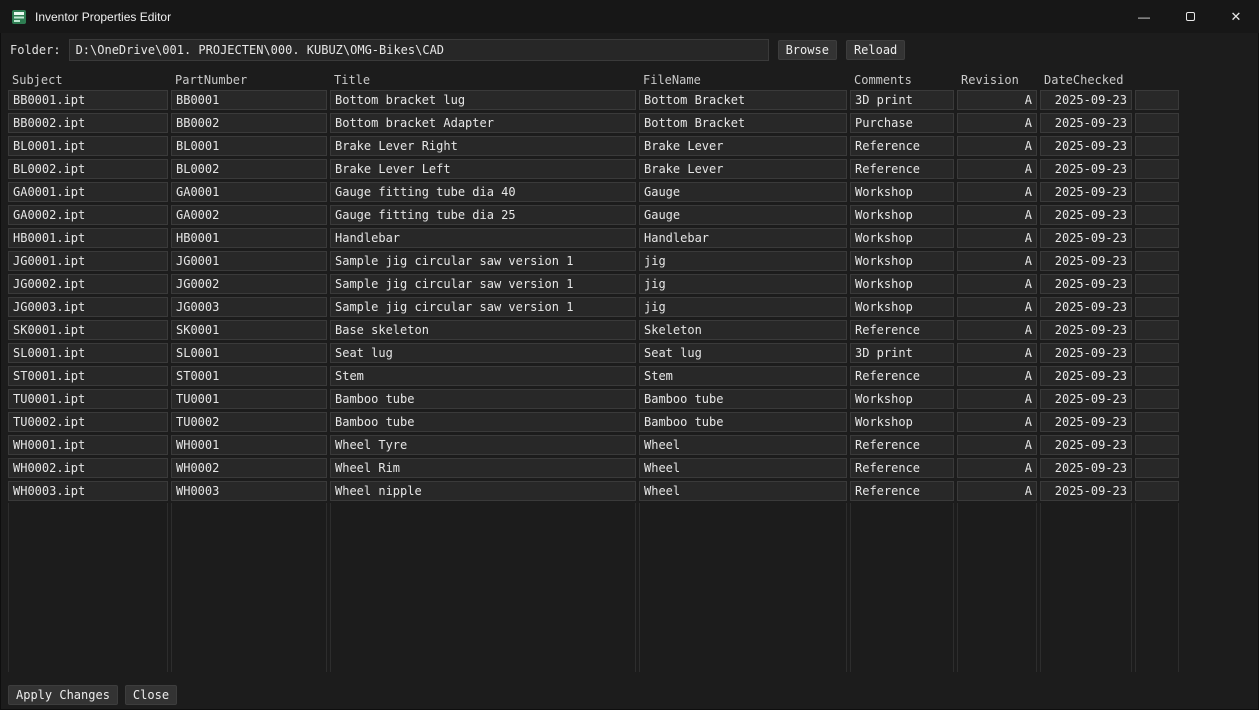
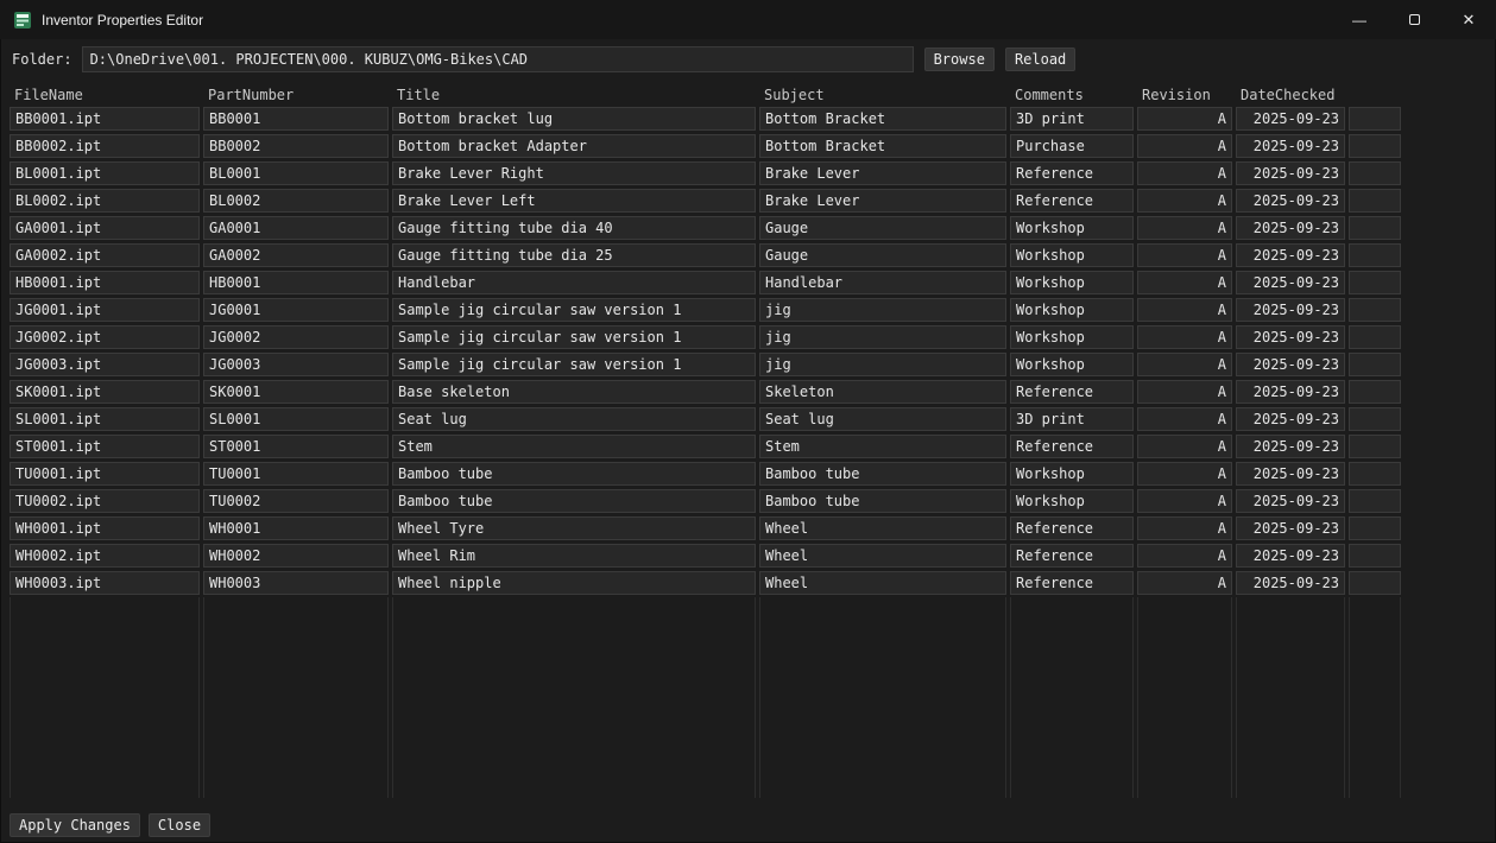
  Inventor Properties Editor
  —
  ✕
  Folder:
  D:\OneDrive\001. PROJECTEN\000. KUBUZ\OMG-Bikes\CAD
  Browse
  Reload
- Subject
+ FileName
  PartNumber
  Title
- FileName
+ Subject
  Comments
  Revision
  DateChecked
  BB0001.ipt
  BB0001
  Bottom bracket lug
  Bottom Bracket
  3D print
  A
  2025-09-23
  BB0002.ipt
  BB0002
  Bottom bracket Adapter
  Bottom Bracket
  Purchase
  A
  2025-09-23
  BL0001.ipt
  BL0001
  Brake Lever Right
  Brake Lever
  Reference
  A
  2025-09-23
  BL0002.ipt
  BL0002
  Brake Lever Left
  Brake Lever
  Reference
  A
  2025-09-23
  GA0001.ipt
  GA0001
  Gauge fitting tube dia 40
  Gauge
  Workshop
  A
  2025-09-23
  GA0002.ipt
  GA0002
  Gauge fitting tube dia 25
  Gauge
  Workshop
  A
  2025-09-23
  HB0001.ipt
  HB0001
  Handlebar
  Handlebar
  Workshop
  A
  2025-09-23
  JG0001.ipt
  JG0001
  Sample jig circular saw version 1
  jig
  Workshop
  A
  2025-09-23
  JG0002.ipt
  JG0002
  Sample jig circular saw version 1
  jig
  Workshop
  A
  2025-09-23
  JG0003.ipt
  JG0003
  Sample jig circular saw version 1
  jig
  Workshop
  A
  2025-09-23
  SK0001.ipt
  SK0001
  Base skeleton
  Skeleton
  Reference
  A
  2025-09-23
  SL0001.ipt
  SL0001
  Seat lug
  Seat lug
  3D print
  A
  2025-09-23
  ST0001.ipt
  ST0001
  Stem
  Stem
  Reference
  A
  2025-09-23
  TU0001.ipt
  TU0001
  Bamboo tube
  Bamboo tube
  Workshop
  A
  2025-09-23
  TU0002.ipt
  TU0002
  Bamboo tube
  Bamboo tube
  Workshop
  A
  2025-09-23
  WH0001.ipt
  WH0001
  Wheel Tyre
  Wheel
  Reference
  A
  2025-09-23
  WH0002.ipt
  WH0002
  Wheel Rim
  Wheel
  Reference
  A
  2025-09-23
  WH0003.ipt
  WH0003
  Wheel nipple
  Wheel
  Reference
  A
  2025-09-23
  Apply Changes
  Close
